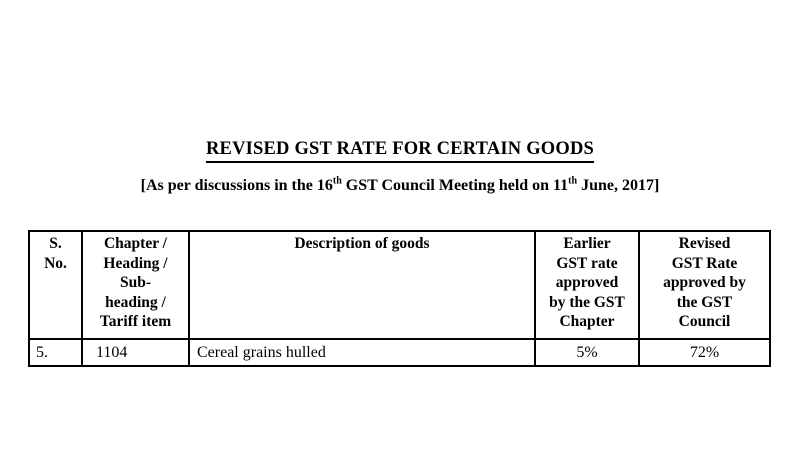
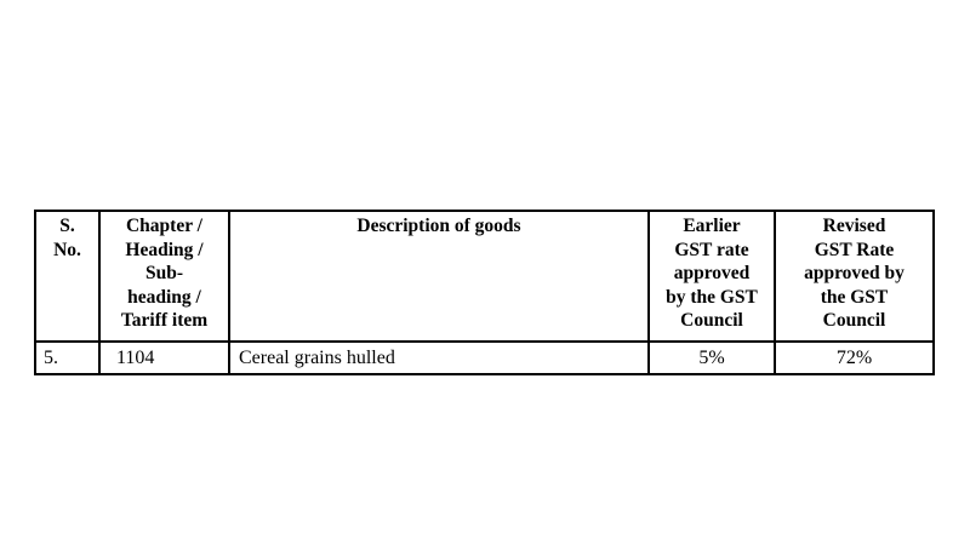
- REVISED GST RATE FOR CERTAIN GOODS
- [As per discussions in the 16th GST Council Meeting held on 11th June, 2017]
- S. No.	Chapter / Heading / Sub- heading / Tariff item	Description of goods	Earlier GST rate approved by the GST Chapter	Revised GST Rate approved by the GST Council
+ S. No.	Chapter / Heading / Sub- heading / Tariff item	Description of goods	Earlier GST rate approved by the GST Council	Revised GST Rate approved by the GST Council
  5.	1104	Cereal grains hulled	5%	72%
